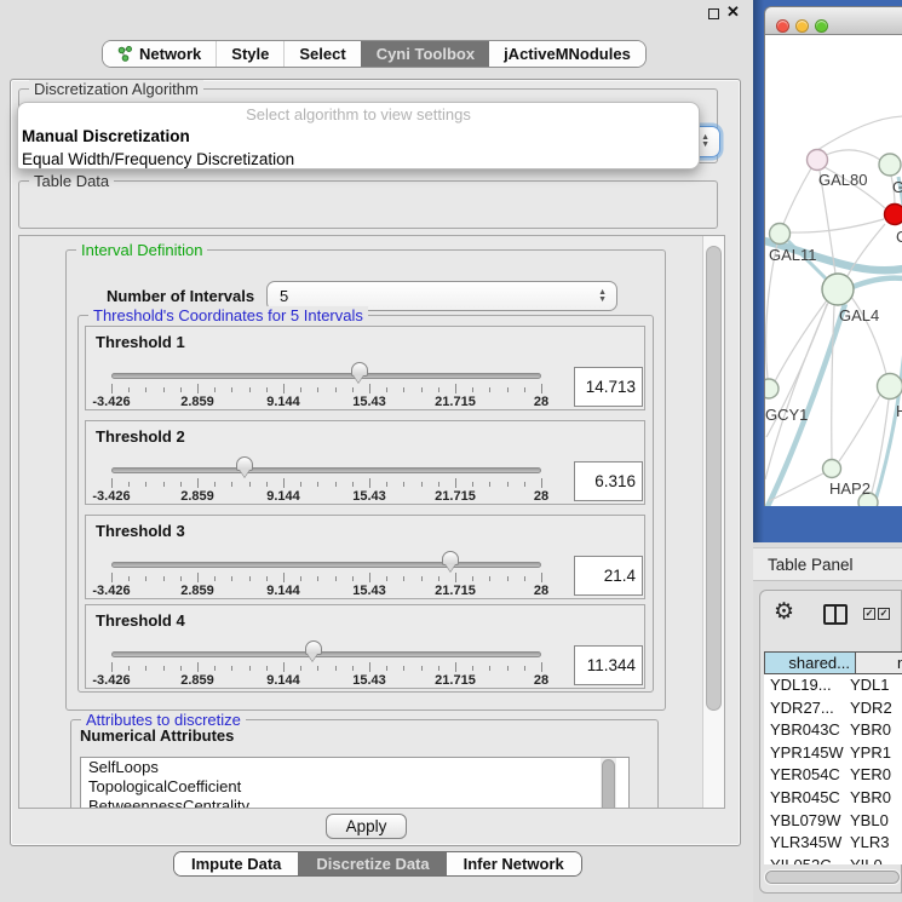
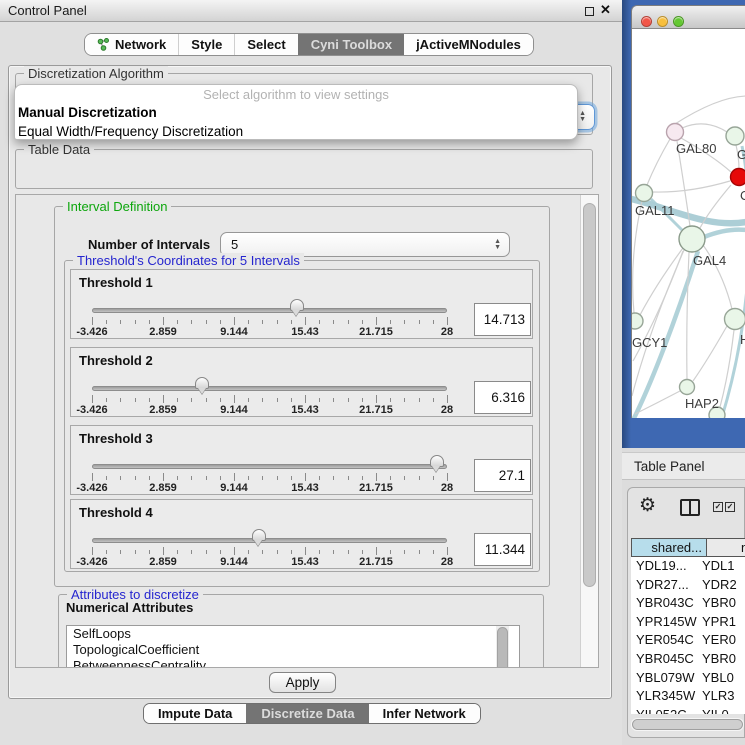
+ Control Panel
  ✕
  Network
  Style
  Select
  Cyni Toolbox
  jActiveMNodules
  Discretization Algorithm
  Table Data
  Interval Definition
  Number of Intervals
  5
  Threshold's Coordinates for 5 Intervals
  Threshold 1
  -3.426
  2.859
  9.144
  15.43
  21.715
  28
  14.713
  Threshold 2
  -3.426
  2.859
  9.144
  15.43
  21.715
  28
  6.316
  Threshold 3
  -3.426
  2.859
  9.144
  15.43
  21.715
  28
- 21.4
+ 27.1
  Threshold 4
  -3.426
  2.859
  9.144
  15.43
  21.715
  28
  11.344
  Attributes to discretize
  Numerical Attributes
  SelfLoops
  TopologicalCoefficient
  BetweennessCentrality
  Apply
  Select algorithm to view settings
  Manual Discretization
  Equal Width/Frequency Discretization
  Impute Data
  Discretize Data
  Infer Network
  GAL80
  GAL11
  GAL4
  GCY1
  HAP2
  Table Panel
  ⚙
  ✓
  ✓
  shared...
  YDL19...
  YDL1
  YDR27...
  YDR2
  YBR043C
  YBR0
  YPR145W
  YPR1
  YER054C
  YER0
  YBR045C
  YBR0
  YBL079W
  YBL0
  YLR345W
  YLR3
